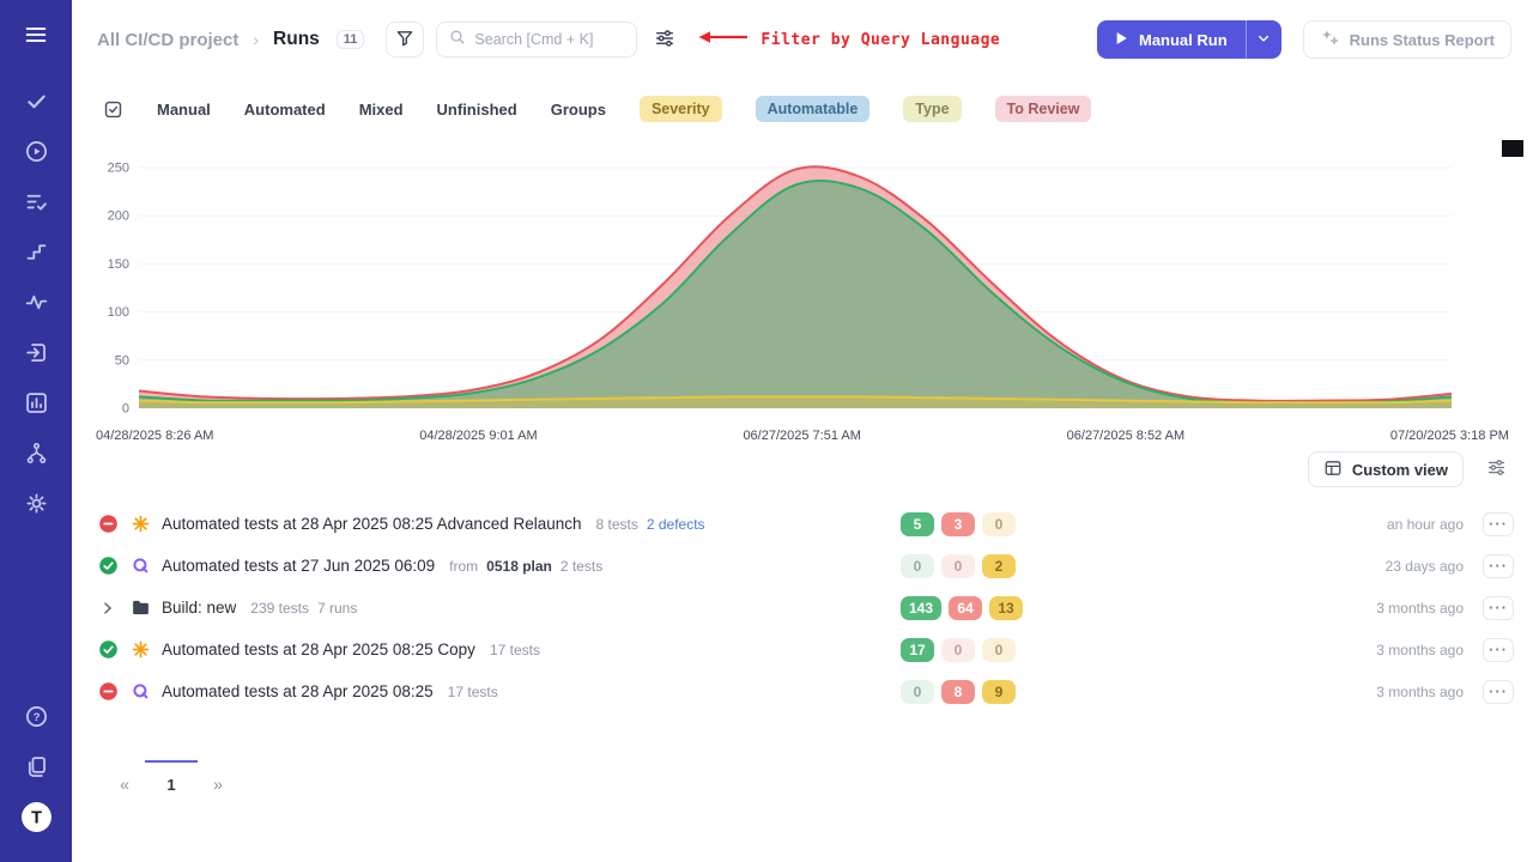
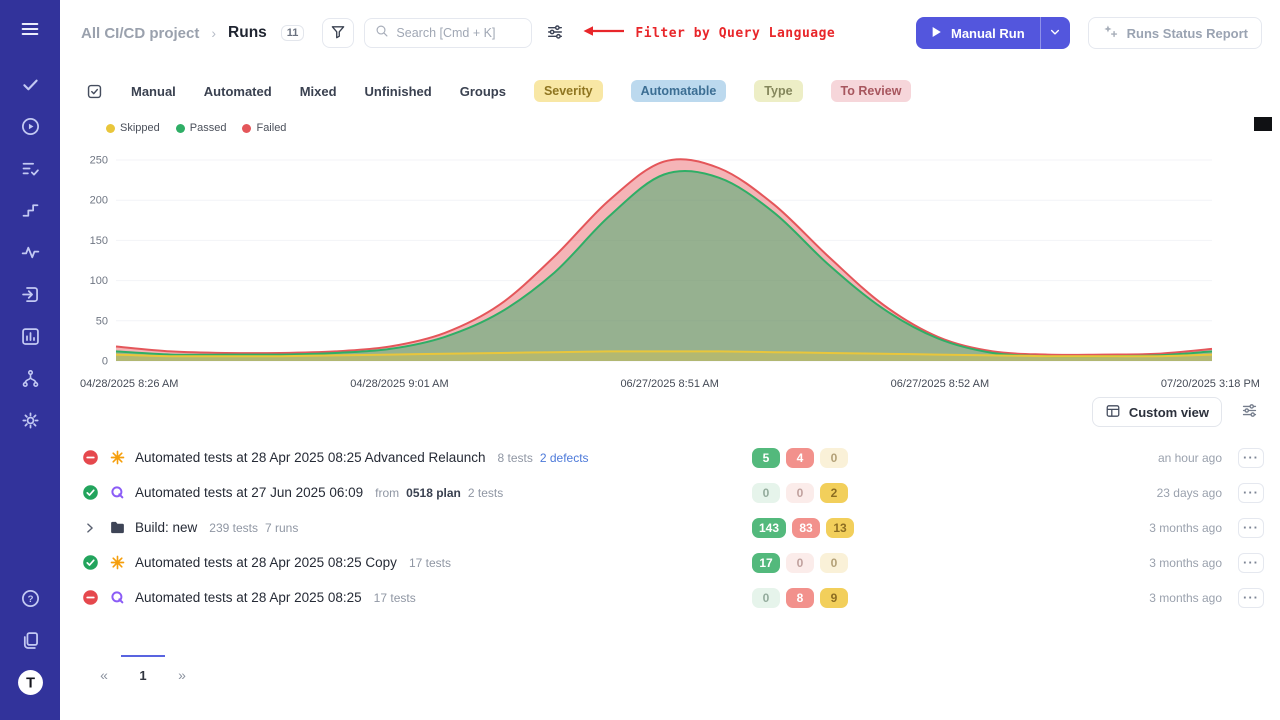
  ?
  T
  All CI/CD project
  ›
  Runs
  11
  Search [Cmd + K]
  Filter by Query Language
  Manual Run
  Runs Status Report
  Manual
  Automated
  Mixed
  Unfinished
  Groups
  Severity
  Automatable
  Type
  To Review
+ Skipped
+ Passed
+ Failed
  0
  50
  100
  150
  200
  250
  04/28/2025 8:26 AM
  04/28/2025 9:01 AM
- 06/27/2025 7:51 AM
+ 06/27/2025 8:51 AM
  06/27/2025 8:52 AM
  07/20/2025 3:18 PM
  Custom view
  Automated tests at 28 Apr 2025 08:25 Advanced Relaunch
  8 tests
  2 defects
  5
- 3
+ 4
  0
  an hour ago
  ···
  Automated tests at 27 Jun 2025 06:09
  from
  0518 plan
  2 tests
  0
  0
  2
  23 days ago
  ···
  Build: new
  239 tests
  7 runs
  143
- 64
+ 83
  13
  3 months ago
  ···
  Automated tests at 28 Apr 2025 08:25 Copy
  17 tests
  17
  0
  0
  3 months ago
  ···
  Automated tests at 28 Apr 2025 08:25
  17 tests
  0
  8
  9
  3 months ago
  ···
  «
  1
  »
